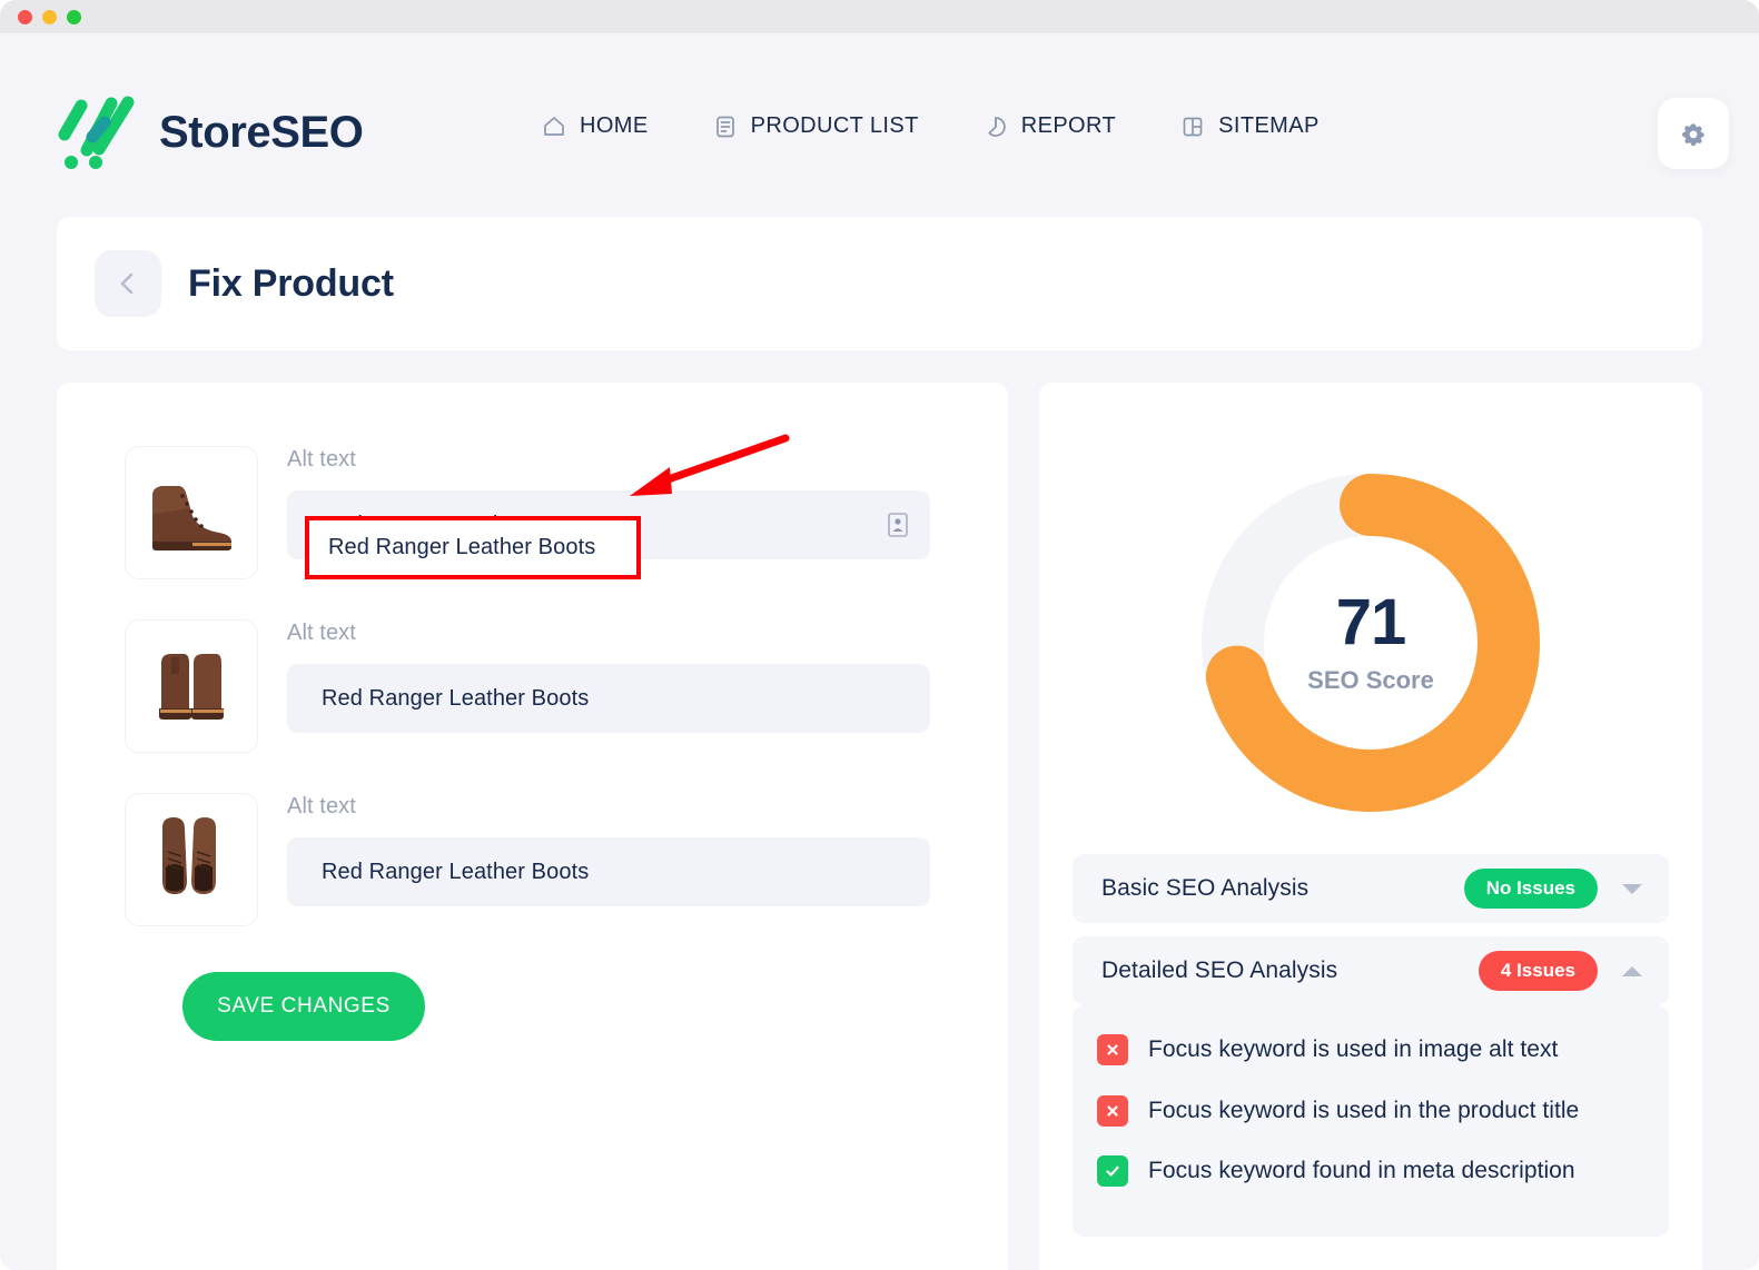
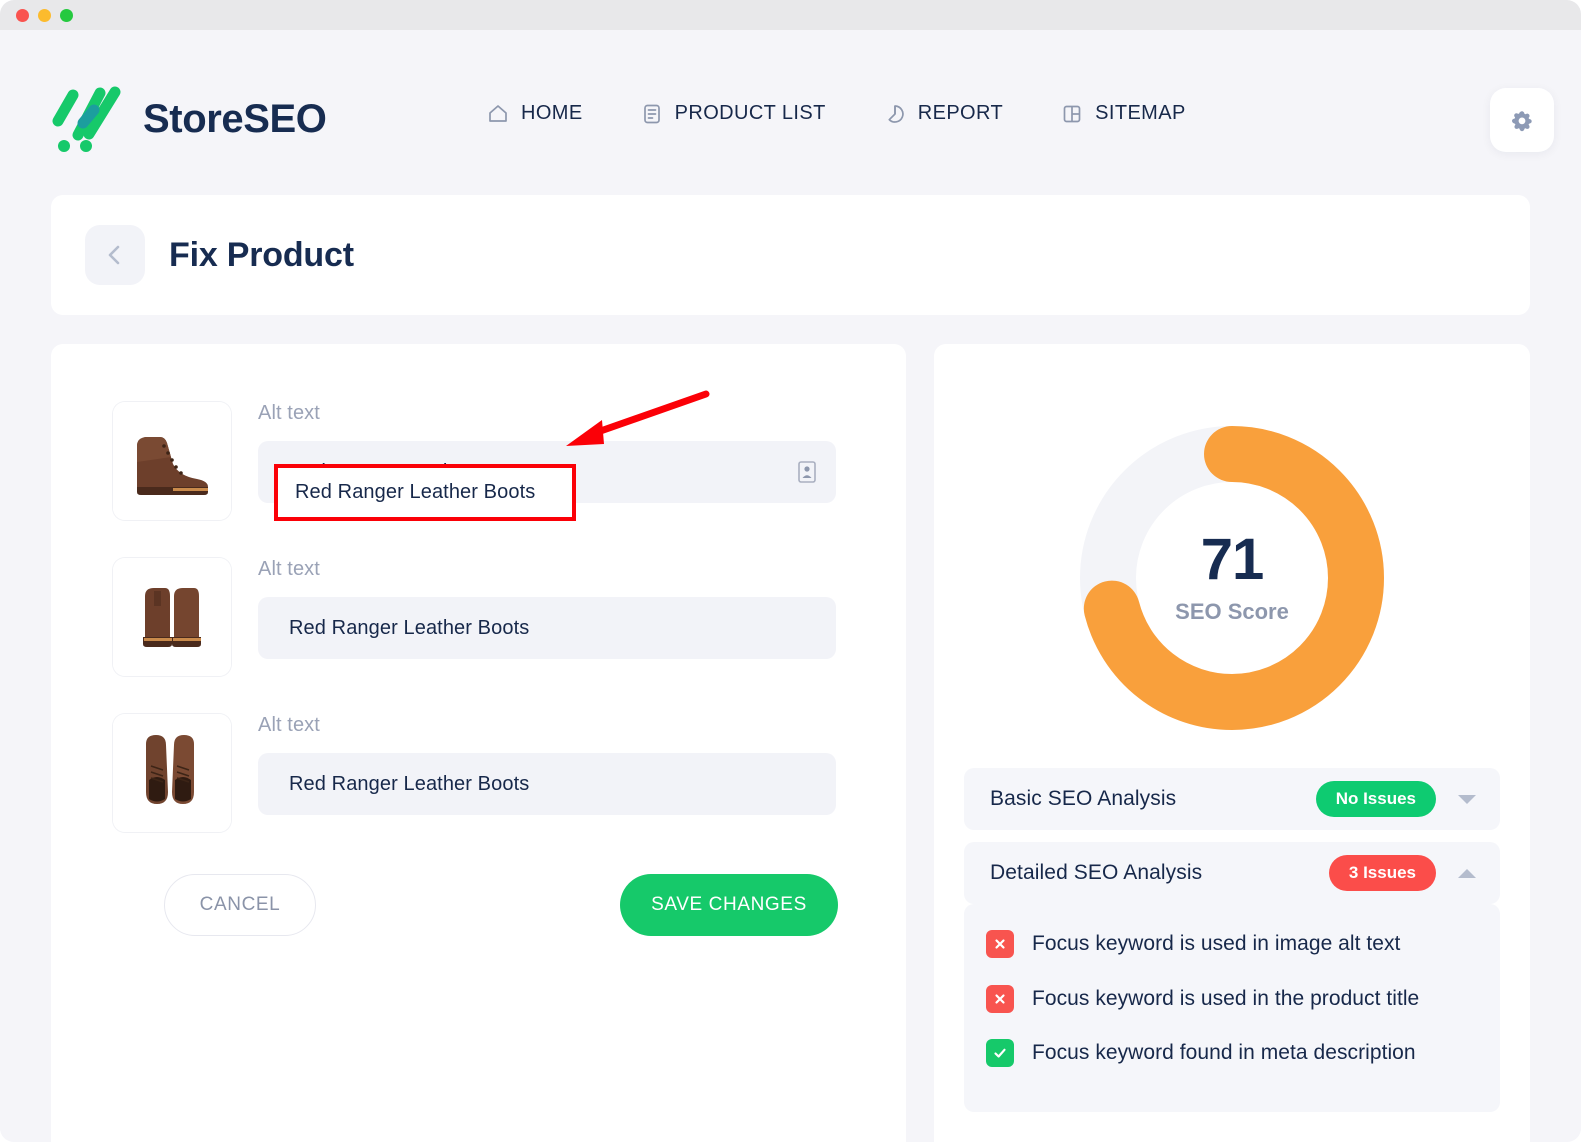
  StoreSEO
  HOME
  PRODUCT LIST
  REPORT
  SITEMAP
  Fix Product
  Alt text
  Alt text
  Red Ranger Leather Boots
  Alt text
  Red Ranger Leather Boots
+ CANCEL
  SAVE CHANGES
  71
  SEO Score
  Basic SEO Analysis
  No Issues
  Detailed SEO Analysis
- 4 Issues
+ 3 Issues
  Focus keyword is used in image alt text
  Focus keyword is used in the product title
  Focus keyword found in meta description
  Red Ranger Leather Boots
